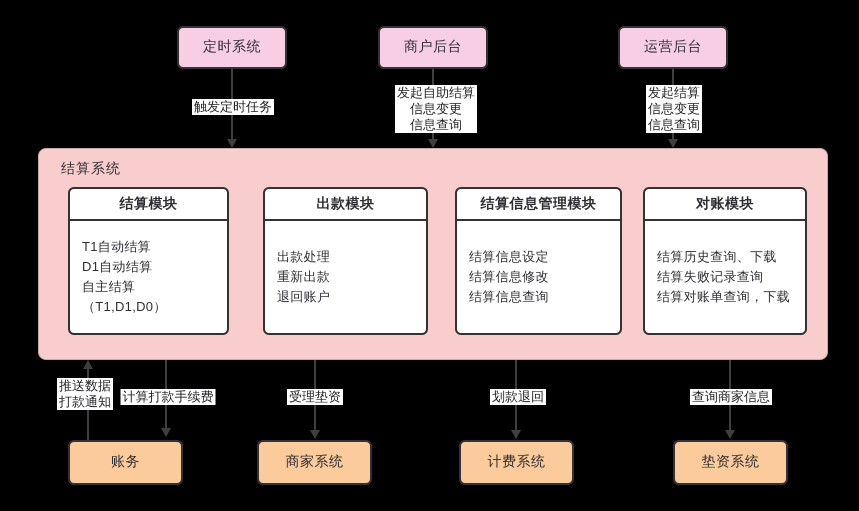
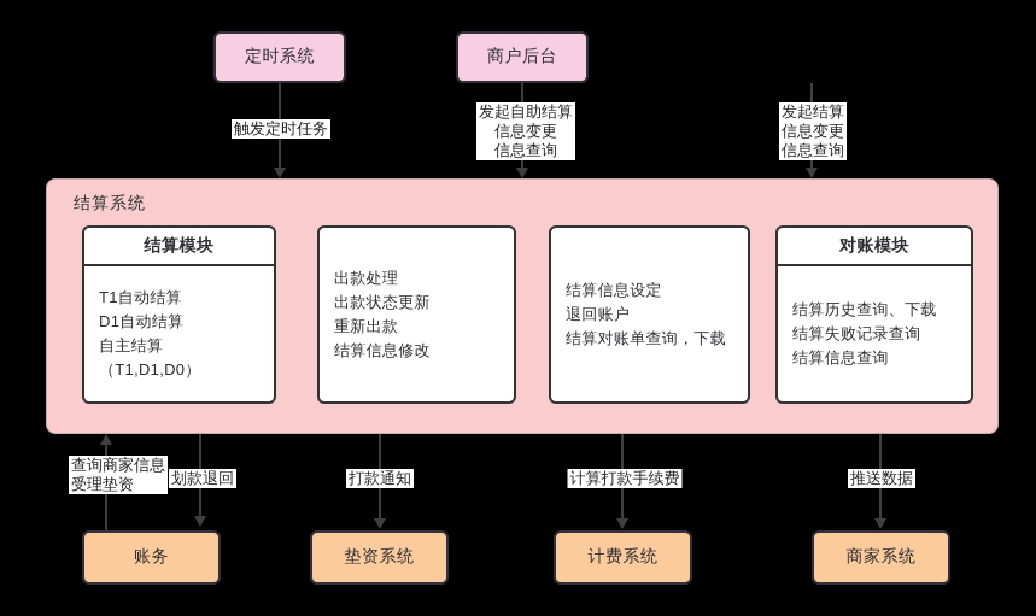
  定时系统
  商户后台
- 运营后台
  触发定时任务
  发起自助结算
  信息变更
  信息查询
  发起结算
  信息变更
  信息查询
  结算系统
  结算模块
  T1自动结算
  D1自动结算
  自主结算（T1,D1,D0）
- 出款模块
  出款处理
+ 出款状态更新
  重新出款
- 退回账户
+ 结算信息修改
- 结算信息管理模块
  结算信息设定
- 结算信息修改
+ 退回账户
- 结算信息查询
+ 结算对账单查询，下载
  对账模块
  结算历史查询、下载
  结算失败记录查询
- 结算对账单查询，下载
+ 结算信息查询
- 推送数据
+ 查询商家信息
- 打款通知
+ 受理垫资
- 计算打款手续费
+ 划款退回
- 受理垫资
+ 打款通知
- 划款退回
+ 计算打款手续费
- 查询商家信息
+ 推送数据
  账务
- 商家系统
+ 垫资系统
  计费系统
- 垫资系统
+ 商家系统
